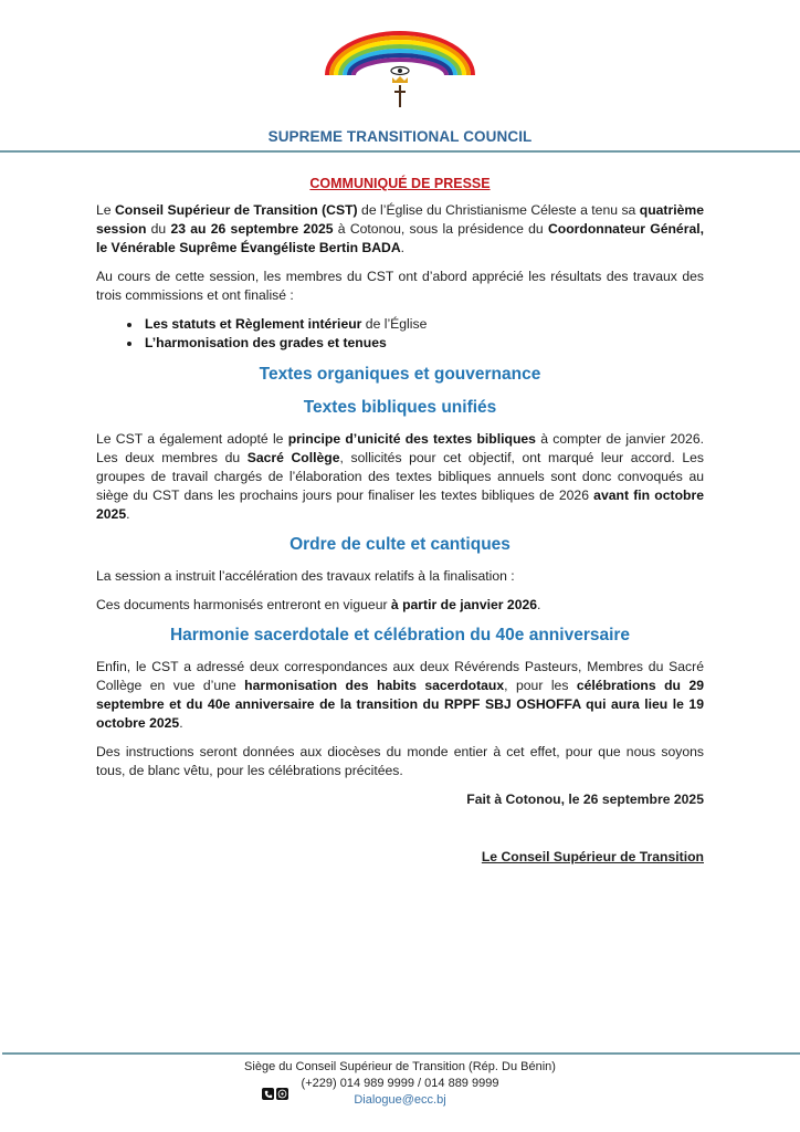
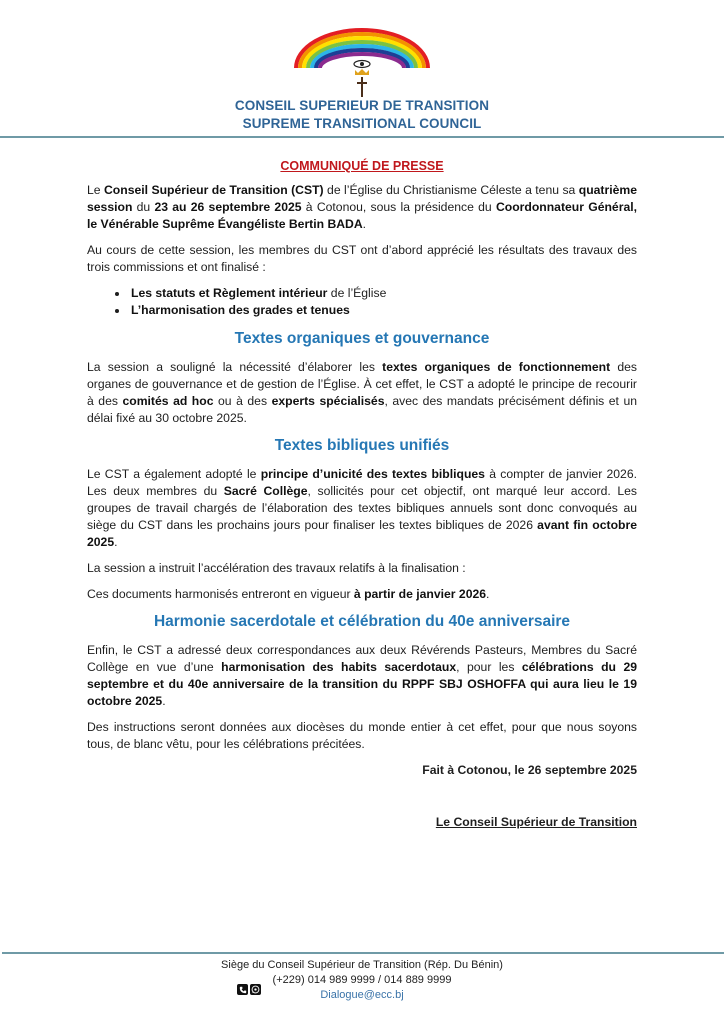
+ CONSEIL SUPERIEUR DE TRANSITION
  SUPREME TRANSITIONAL COUNCIL
  COMMUNIQUÉ DE PRESSE
  Le Conseil Supérieur de Transition (CST) de l’Église du Christianisme Céleste a tenu sa quatrième session du 23 au 26 septembre 2025 à Cotonou, sous la présidence du Coordonnateur Général, le Vénérable Suprême Évangéliste Bertin BADA.
  Au cours de cette session, les membres du CST ont d’abord apprécié les résultats des travaux des trois commissions et ont finalisé :
  Les statuts et Règlement intérieur de l’Église
  L’harmonisation des grades et tenues
  Textes organiques et gouvernance
+ La session a souligné la nécessité d’élaborer les textes organiques de fonctionnement des organes de gouvernance et de gestion de l’Église. À cet effet, le CST a adopté le principe de recourir à des comités ad hoc ou à des experts spécialisés, avec des mandats précisément définis et un délai fixé au 30 octobre 2025.
  Textes bibliques unifiés
  Le CST a également adopté le principe d’unicité des textes bibliques à compter de janvier 2026. Les deux membres du Sacré Collège, sollicités pour cet objectif, ont marqué leur accord. Les groupes de travail chargés de l’élaboration des textes bibliques annuels sont donc convoqués au siège du CST dans les prochains jours pour finaliser les textes bibliques de 2026 avant fin octobre 2025.
- Ordre de culte et cantiques
  La session a instruit l’accélération des travaux relatifs à la finalisation :
  Ces documents harmonisés entreront en vigueur à partir de janvier 2026.
  Harmonie sacerdotale et célébration du 40e anniversaire
  Enfin, le CST a adressé deux correspondances aux deux Révérends Pasteurs, Membres du Sacré Collège en vue d’une harmonisation des habits sacerdotaux, pour les célébrations du 29 septembre et du 40e anniversaire de la transition du RPPF SBJ OSHOFFA qui aura lieu le 19 octobre 2025.
  Des instructions seront données aux diocèses du monde entier à cet effet, pour que nous soyons tous, de blanc vêtu, pour les célébrations précitées.
  Fait à Cotonou, le 26 septembre 2025
  Le Conseil Supérieur de Transition
  Siège du Conseil Supérieur de Transition (Rép. Du Bénin)
  (+229) 014 989 9999 / 014 889 9999
  Dialogue@ecc.bj
